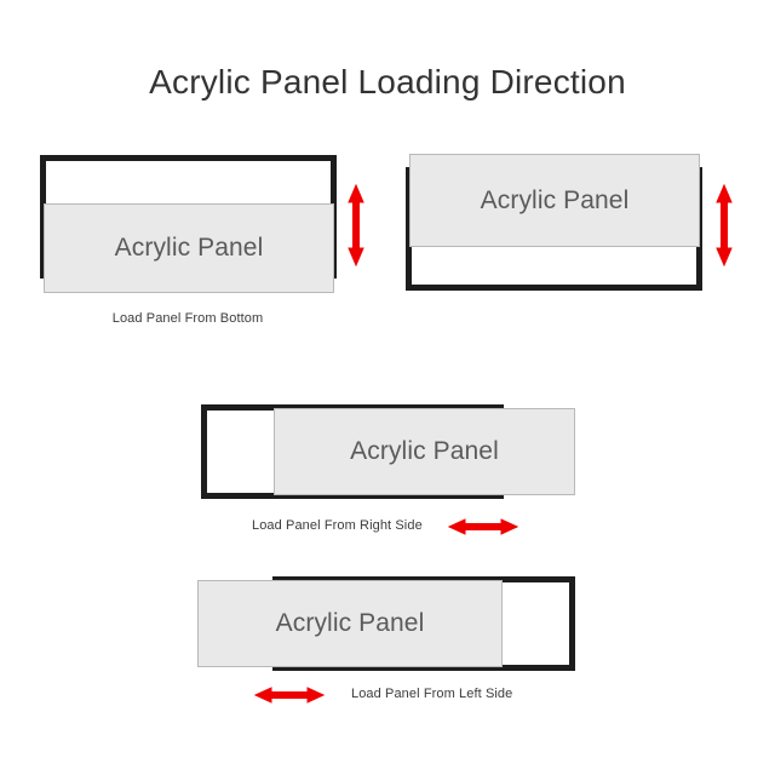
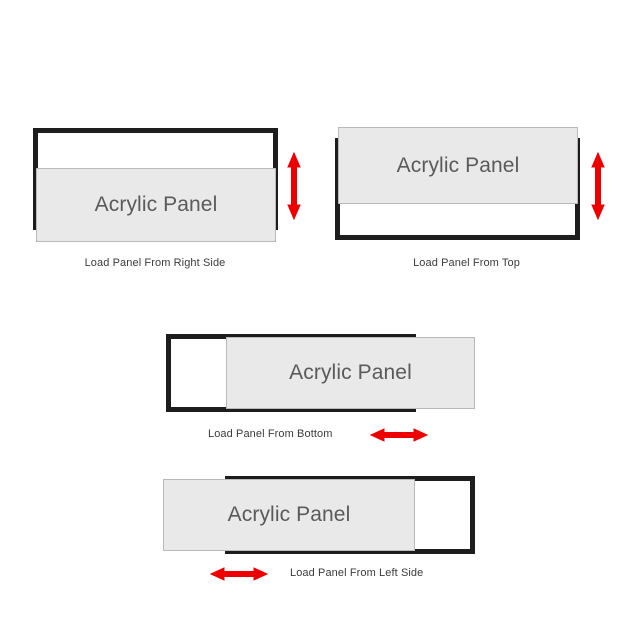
- Acrylic Panel Loading Direction
  Acrylic Panel
- Load Panel From Bottom
+ Load Panel From Right Side
  Acrylic Panel
+ Load Panel From Top
  Acrylic Panel
- Load Panel From Right Side
+ Load Panel From Bottom
  Acrylic Panel
  Load Panel From Left Side
